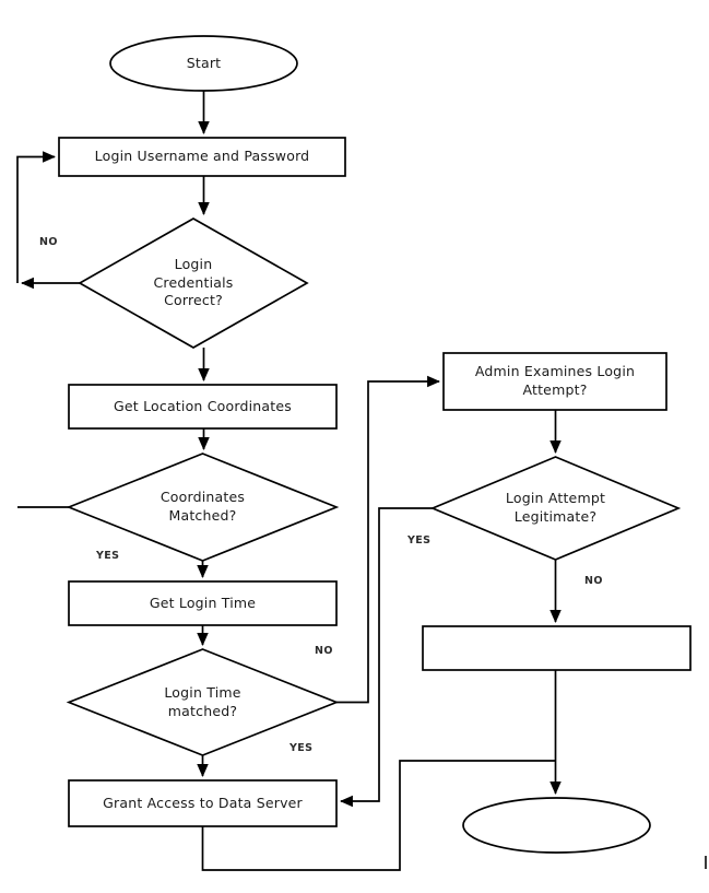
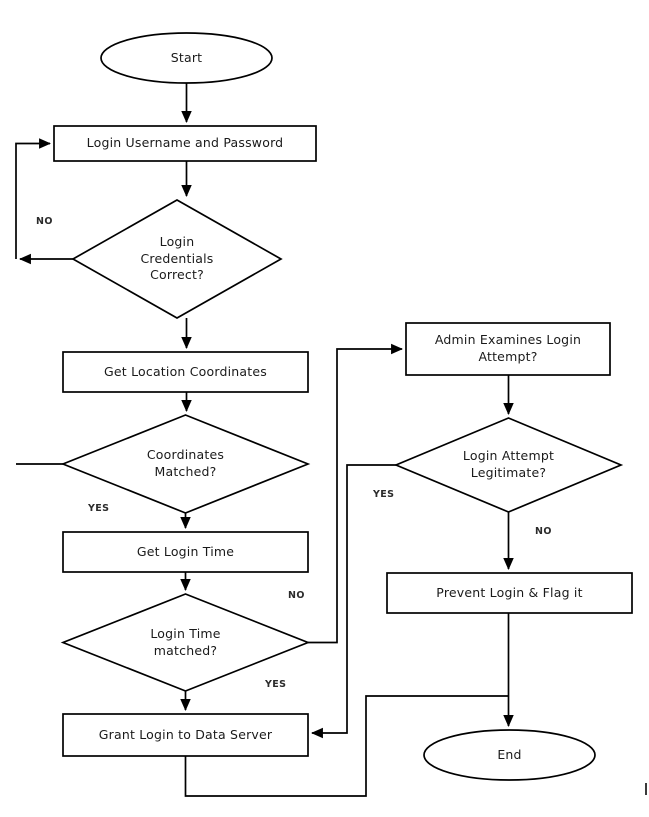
  Start
  Login Username and Password
  Login
  Credentials
  Correct?
  Get Location Coordinates
  Coordinates
  Matched?
  Get Login Time
  Login Time
  matched?
- Grant Access to Data Server
+ Grant Login to Data Server
  Admin Examines Login
  Attempt?
  Login Attempt
  Legitimate?
+ Prevent Login & Flag it
+ End
  NO
  YES
  NO
  YES
  YES
  NO
